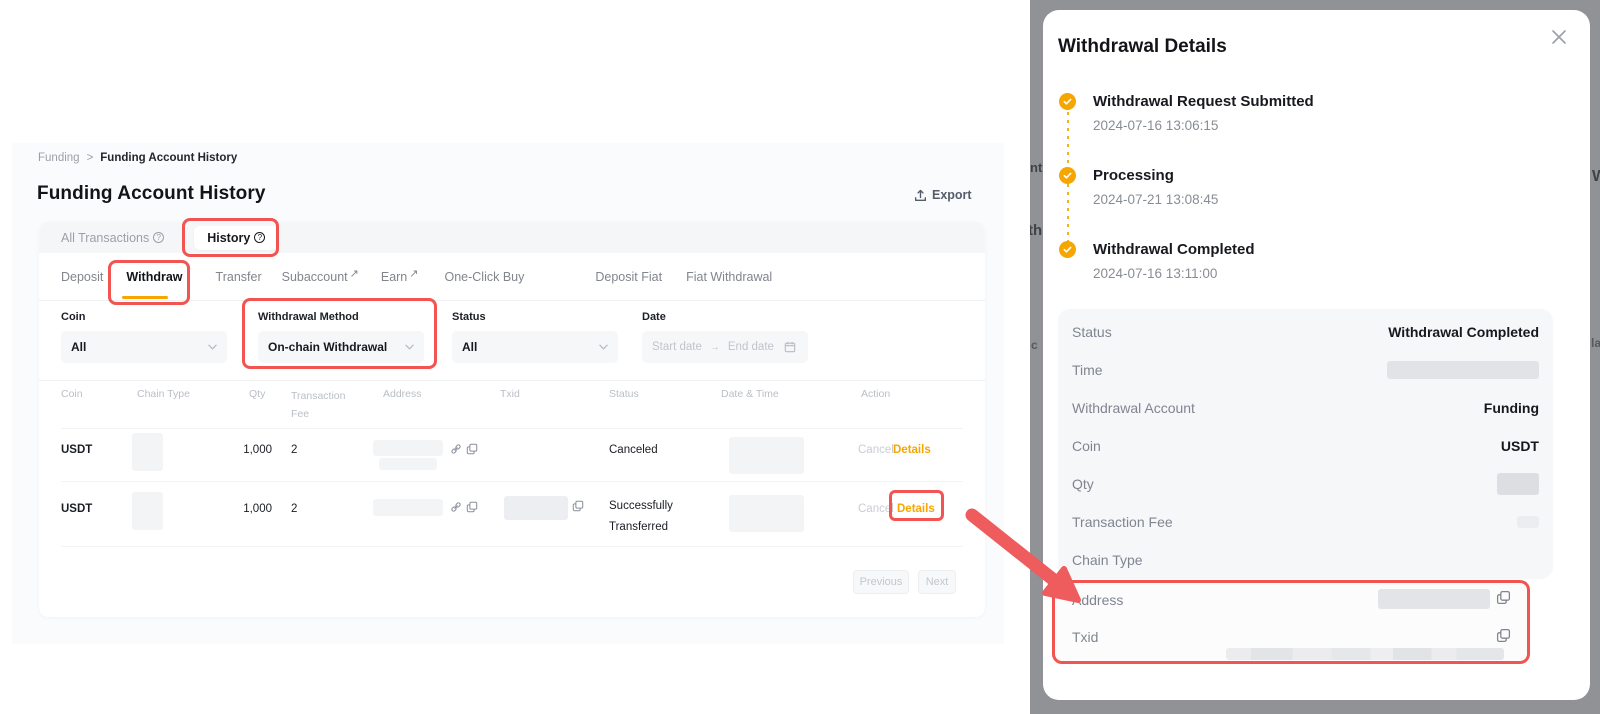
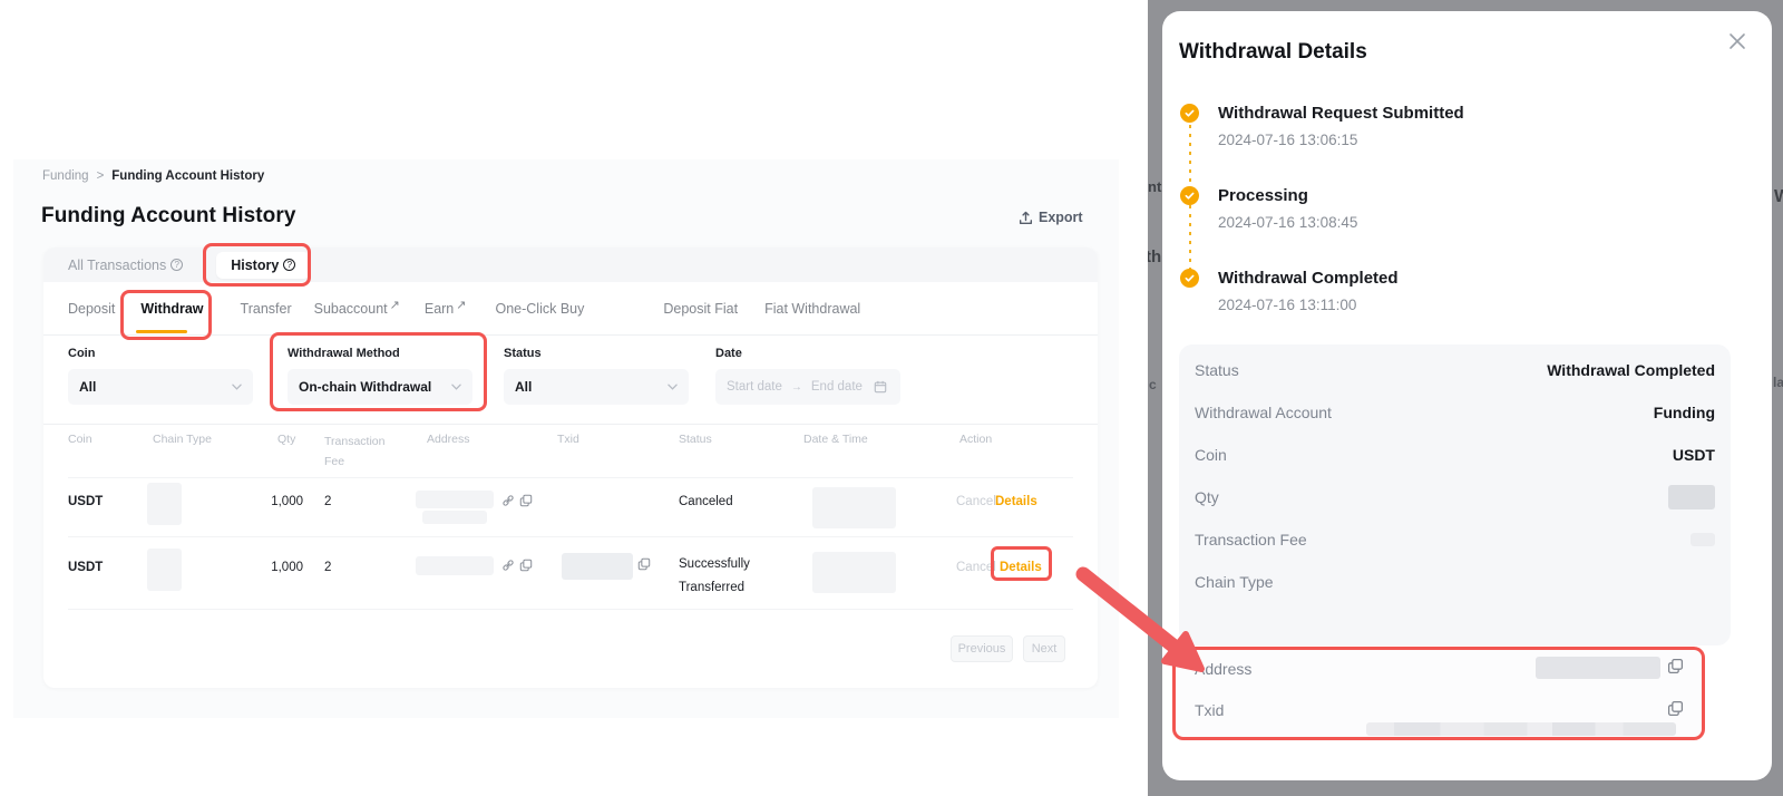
  Funding
  >
  Funding Account History
  Funding Account History
  Export
  All Transactions
  ?
  History
  ?
  Deposit
  Withdraw
  Transfer
  Subaccount
  ↗
  Earn
  ↗
  One-Click Buy
  Deposit Fiat
  Fiat Withdrawal
  Coin
  All
  Withdrawal Method
  On-chain Withdrawal
  Status
  All
  Date
  Start date
  →
  End date
  Coin
  Chain Type
  Qty
  Transaction Fee
  Address
  Txid
  Status
  Date & Time
  Action
  USDT
  1,000
  2
  Canceled
  Cancel
  Details
  USDT
  1,000
  2
  Successfully Transferred
  Cancel
  Details
  Previous
  Next
  nt
  th
  c
  la
  Withdrawal Details
  Withdrawal Request Submitted
  2024-07-16 13:06:15
  Processing
- 2024-07-21 13:08:45
+ 2024-07-16 13:08:45
  Withdrawal Completed
  2024-07-16 13:11:00
  Status
  Withdrawal Completed
- Time
  Withdrawal Account
  Funding
  Coin
  USDT
  Qty
  Transaction Fee
  Chain Type
  ddress
  Txid
